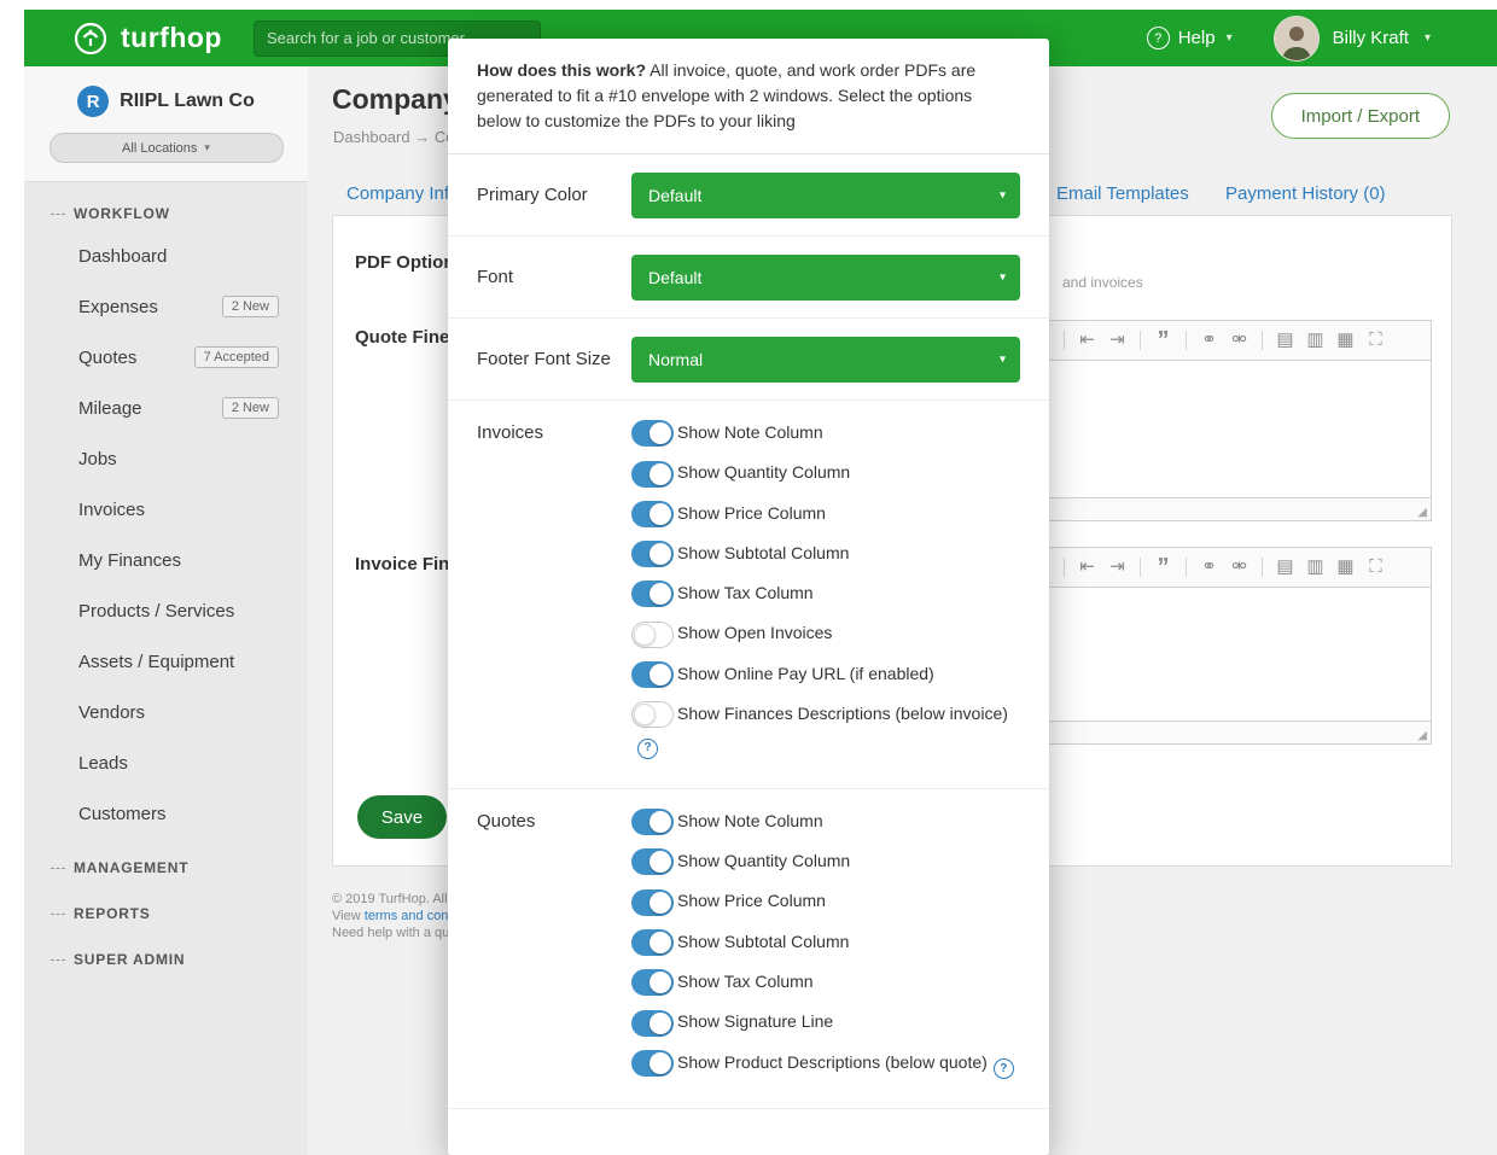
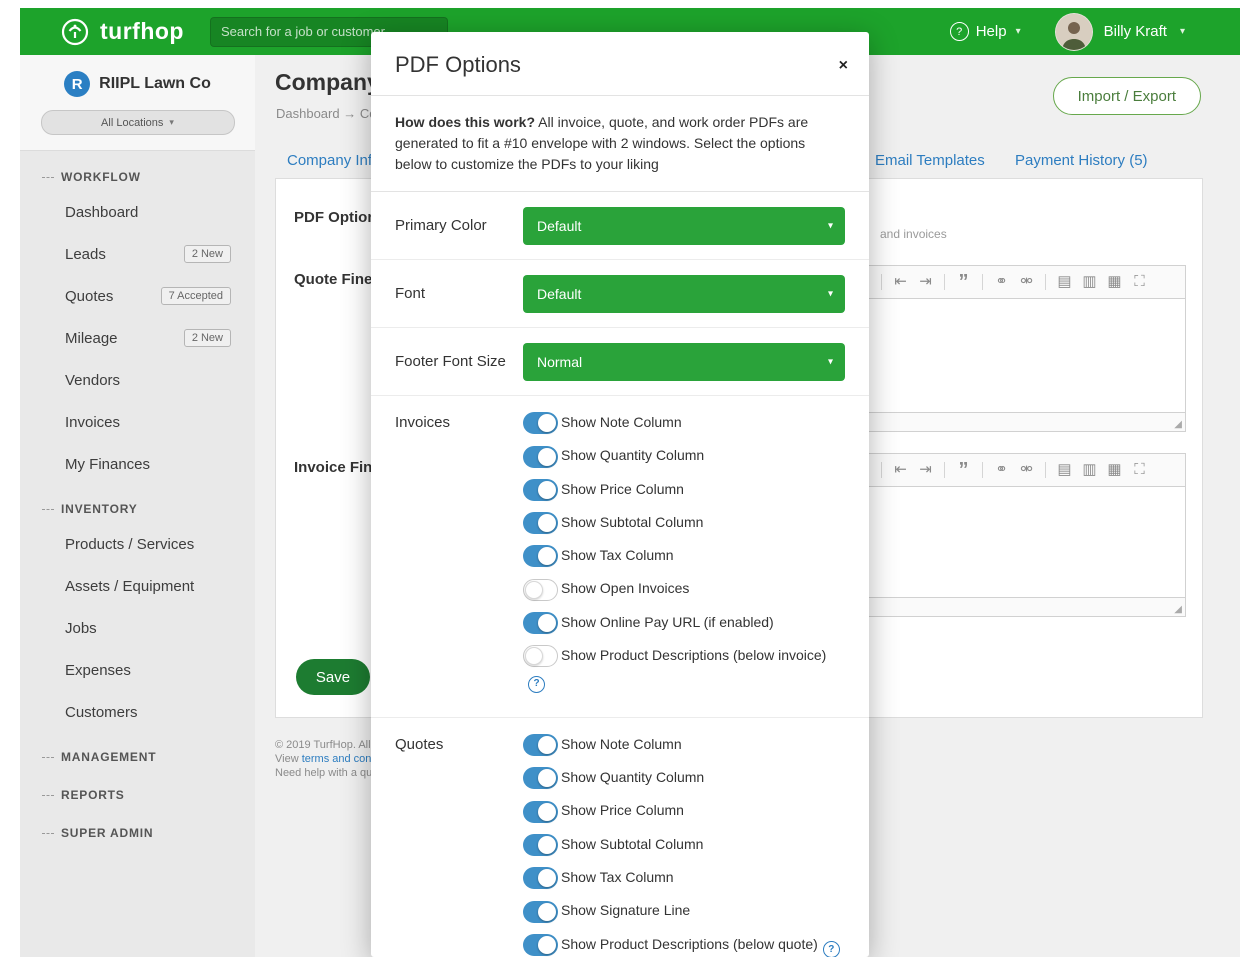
  turfhop
  Search for a job or custom
  ?
  Help
  ▾
  Billy Kraft
  ▾
  R
  RIIPL Lawn Co
  All Locations
  ▾
  WORKFLOW
  Dashboard
- Expenses
+ Leads
  2 New
  Quotes
  7 Accepted
  Mileage
  2 New
- Jobs
+ Vendors
  Invoices
  My Finances
+ INVENTORY
  Products / Services
  Assets / Equipment
- Vendors
+ Jobs
- Leads
+ Expenses
  Customers
  MANAGEMENT
  REPORTS
  SUPER ADMIN
  Import / Export
  Company Inf
  Email Templates
- Payment History (0)
+ Payment History (5)
  PDF Optio
  and invoices
  ⇤
  ⇥
  ”
  ⚭
  ⚮
  ▤
  ▥
  ▦
  ⛶
  ◢
  ⇤
  ⇥
  ”
  ⚭
  ⚮
  ▤
  ▥
  ▦
  ⛶
  ◢
  Save
+ PDF Options
+ ×
  How does this work? All invoice, quote, and work order PDFs are generated to fit a #10 envelope with 2 windows. Select the options below to customize the PDFs to your liking
  Primary Color
  Default
  ▾
  Font
  Default
  ▾
  Footer Font Size
  Normal
  ▾
  Invoices
  Show Note Column
  Show Quantity Column
  Show Price Column
  Show Subtotal Column
  Show Tax Column
  Show Open Invoices
  Show Online Pay URL (if enabled)
- Show Finances Descriptions (below invoice)?
+ Show Product Descriptions (below invoice)?
  Quotes
  Show Note Column
  Show Quantity Column
  Show Price Column
  Show Subtotal Column
  Show Tax Column
  Show Signature Line
  Show Product Descriptions (below quote) ?
